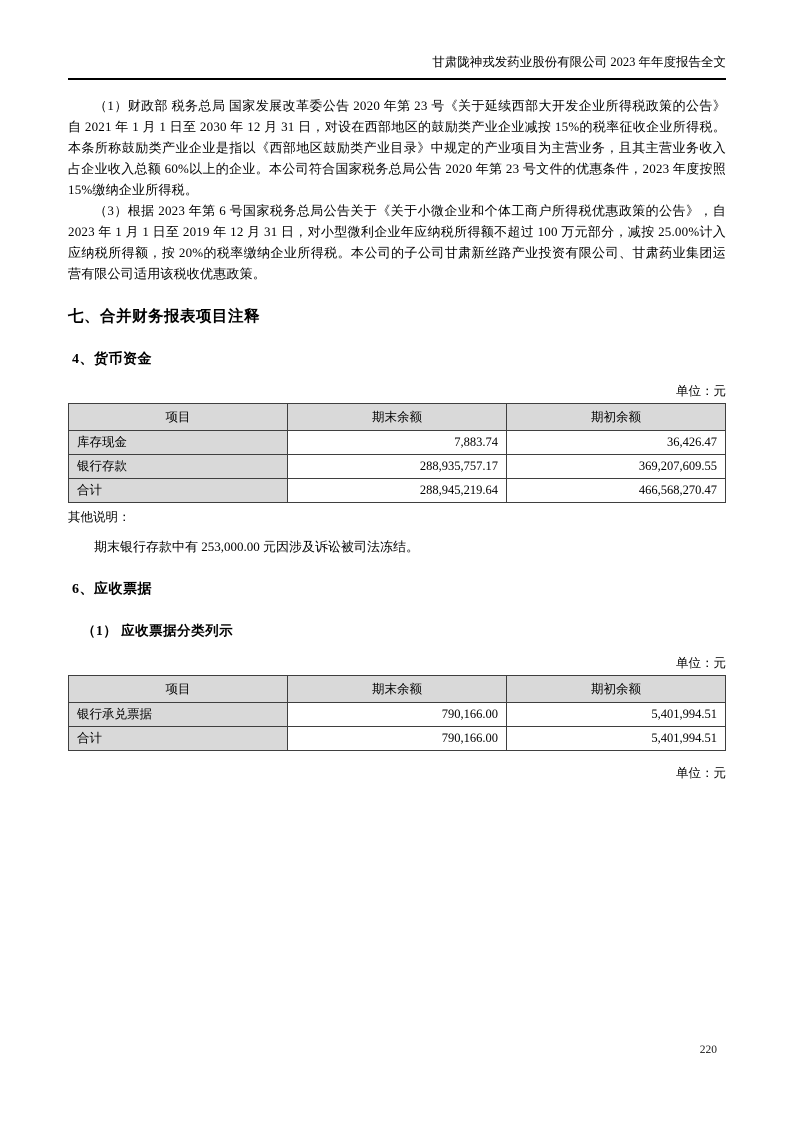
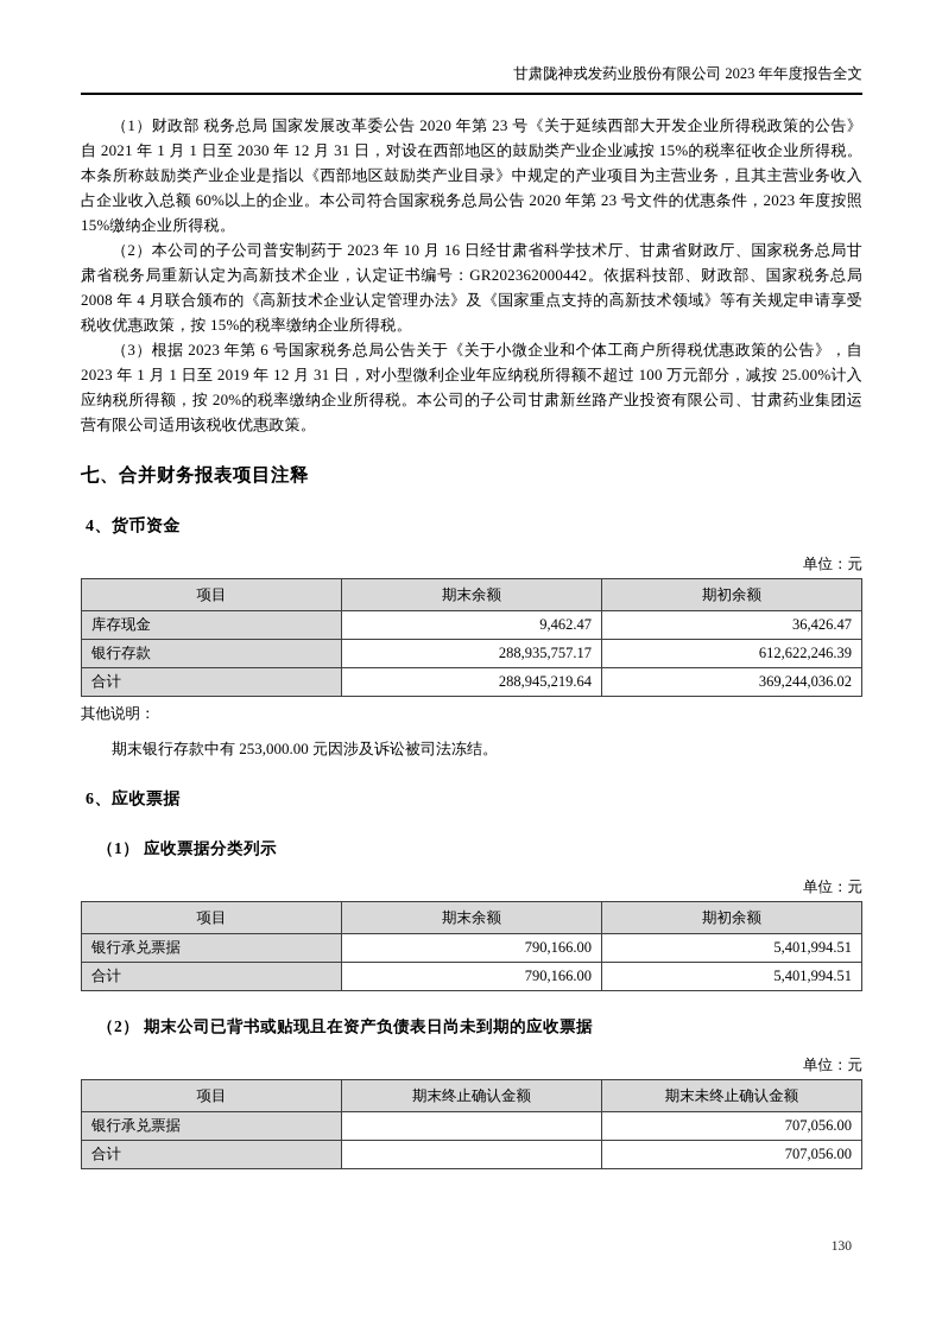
  甘肃陇神戎发药业股份有限公司 2023 年年度报告全文
  （1）财政部 税务总局 国家发展改革委公告 2020 年第 23 号《关于延续西部大开发企业所得税政策的公告》自 2021 年 1 月 1 日至 2030 年 12 月 31 日，对设在西部地区的鼓励类产业企业减按 15%的税率征收企业所得税。本条所称鼓励类产业企业是指以《西部地区鼓励类产业目录》中规定的产业项目为主营业务，且其主营业务收入占企业收入总额 60%以上的企业。本公司符合国家税务总局公告 2020 年第 23 号文件的优惠条件，2023 年度按照 15%缴纳企业所得税。
+ （2）本公司的子公司普安制药于 2023 年 10 月 16 日经甘肃省科学技术厅、甘肃省财政厅、国家税务总局甘肃省税务局重新认定为高新技术企业，认定证书编号：GR202362000442。依据科技部、财政部、国家税务总局 2008 年 4 月联合颁布的《高新技术企业认定管理办法》及《国家重点支持的高新技术领域》等有关规定申请享受税收优惠政策，按 15%的税率缴纳企业所得税。
  （3）根据 2023 年第 6 号国家税务总局公告关于《关于小微企业和个体工商户所得税优惠政策的公告》，自 2023 年 1 月 1 日至 2019 年 12 月 31 日，对小型微利企业年应纳税所得额不超过 100 万元部分，减按 25.00%计入应纳税所得额，按 20%的税率缴纳企业所得税。本公司的子公司甘肃新丝路产业投资有限公司、甘肃药业集团运营有限公司适用该税收优惠政策。
  七、合并财务报表项目注释
  4、货币资金
  单位：元
  项目	期末余额	期初余额
- 库存现金	7,883.74	36,426.47
+ 库存现金	9,462.47	36,426.47
- 银行存款	288,935,757.17	369,207,609.55
+ 银行存款	288,935,757.17	612,622,246.39
- 合计	288,945,219.64	466,568,270.47
+ 合计	288,945,219.64	369,244,036.02
  其他说明：
  期末银行存款中有 253,000.00 元因涉及诉讼被司法冻结。
  6、应收票据
  （1） 应收票据分类列示
  单位：元
  项目	期末余额	期初余额
  银行承兑票据	790,166.00	5,401,994.51
  合计	790,166.00	5,401,994.51
+ （2） 期末公司已背书或贴现且在资产负债表日尚未到期的应收票据
  单位：元
+ 项目	期末终止确认金额	期末未终止确认金额
+ 银行承兑票据		707,056.00
+ 合计		707,056.00
- 220
+ 130
